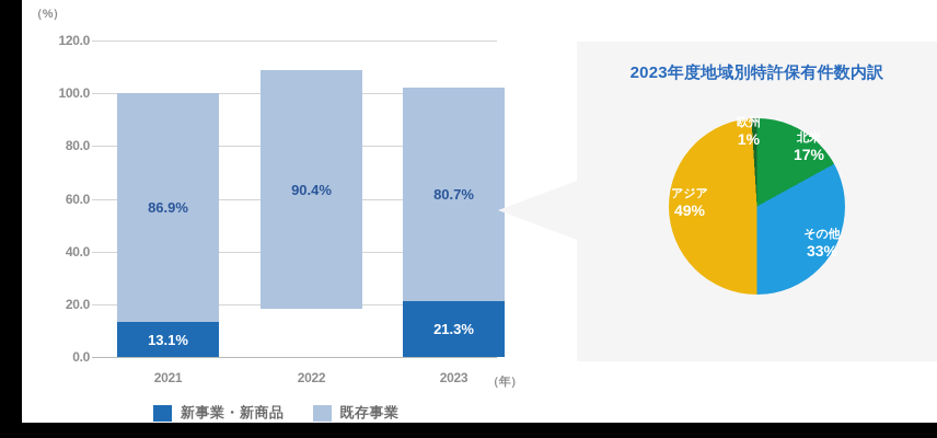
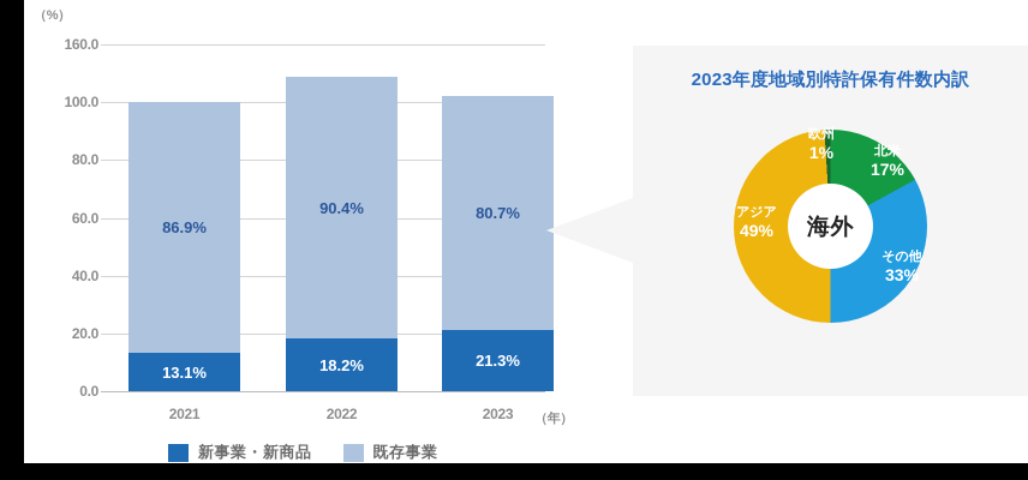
  （%）
- 120.0
+ 160.0
  100.0
  80.0
  60.0
  40.0
  20.0
  0.0
  86.9%
  13.1%
  90.4%
+ 18.2%
  80.7%
  21.3%
  2021
  2022
  2023
  （年）
  新事業・新商品
  既存事業
  2023年度地域別特許保有件数内訳
+ 海外
  アジア
  49%
  北米
  17%
  その他
  33%
  欧州
  1%
